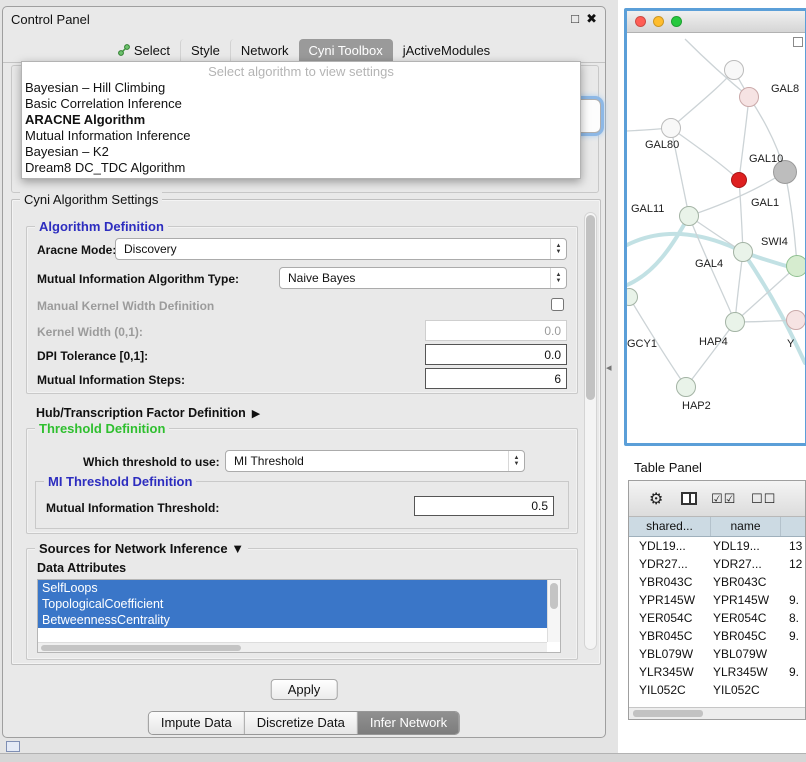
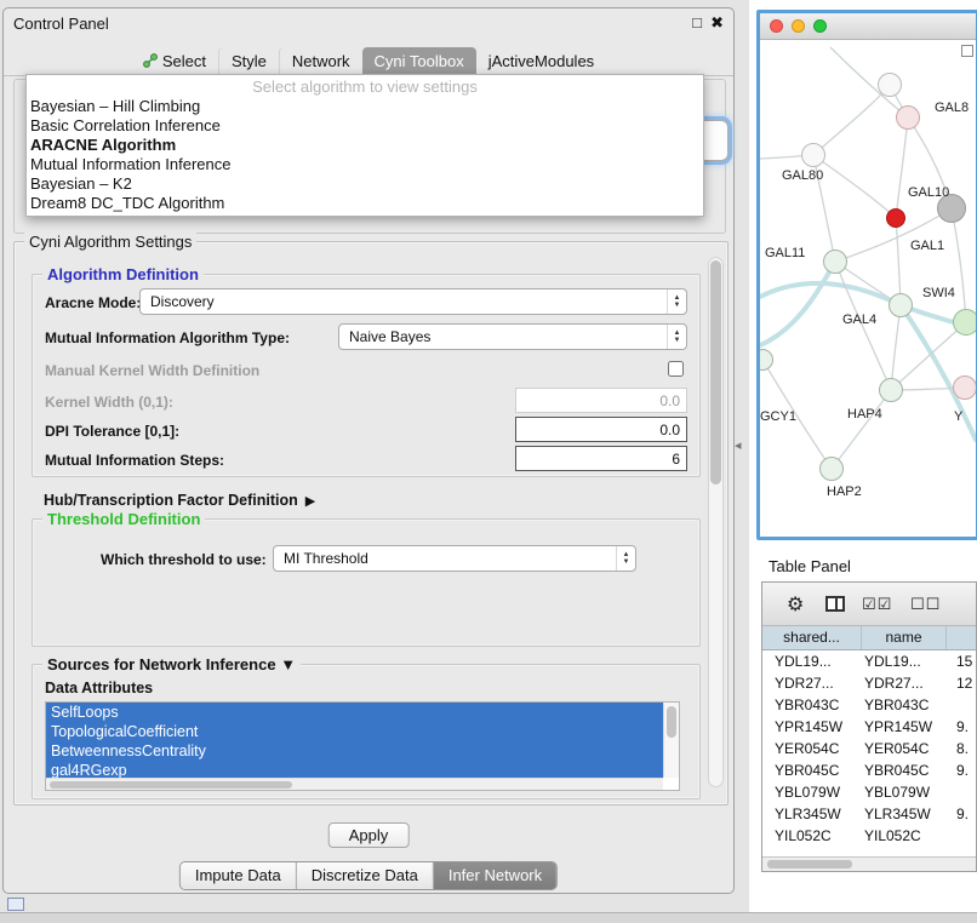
  Control Panel
  □
  ✖
  Select
  Style
  Network
  Cyni Toolbox
  jActiveModules
  Select algorithm to view settings
  Bayesian – Hill Climbing
  Basic Correlation Inference
  ARACNE Algorithm
  Mutual Information Inference
  Bayesian – K2
  Dream8 DC_TDC Algorithm
  Cyni Algorithm Settings
  Algorithm Definition
  Aracne Mode
  Discovery
  Mutual Information Algorithm Type:
  Naive Bayes
  Manual Kernel Width Definition
  Kernel Width (0,1):
  0.0
  DPI Tolerance [0,1]:
  0.0
  Mutual Information Steps:
  6
  Hub/Transcription Factor Definition ▶
  Threshold Definition
  Which threshold to use:
  MI Threshold
- MI Threshold Definition
- Mutual Information Threshold:
- 0.5
  Sources for Network Inference ▼
  Data Attributes
  SelfLoops
  TopologicalCoefficient
  BetweennessCentrality
+ gal4RGexp
  Apply
  Impute Data
  Discretize Data
  Infer Network
  ◂
  GAL8
  GAL80
  GAL10
  GAL11
  GAL1
  SWI4
  GAL4
  GCY1
  HAP4
  Y
  HAP2
  Table Panel
  ⚙
  ☑☑
  ☐☐
  shared...
  name
  YDL19...
  YDL19...
- 13
+ 15
  YDR27...
  YDR27...
  12
  YBR043C
  YBR043C
  YPR145W
  YPR145W
  9.
  YER054C
  YER054C
  8.
  YBR045C
  YBR045C
  9.
  YBL079W
  YBL079W
  YLR345W
  YLR345W
  9.
  YIL052C
  YIL052C
